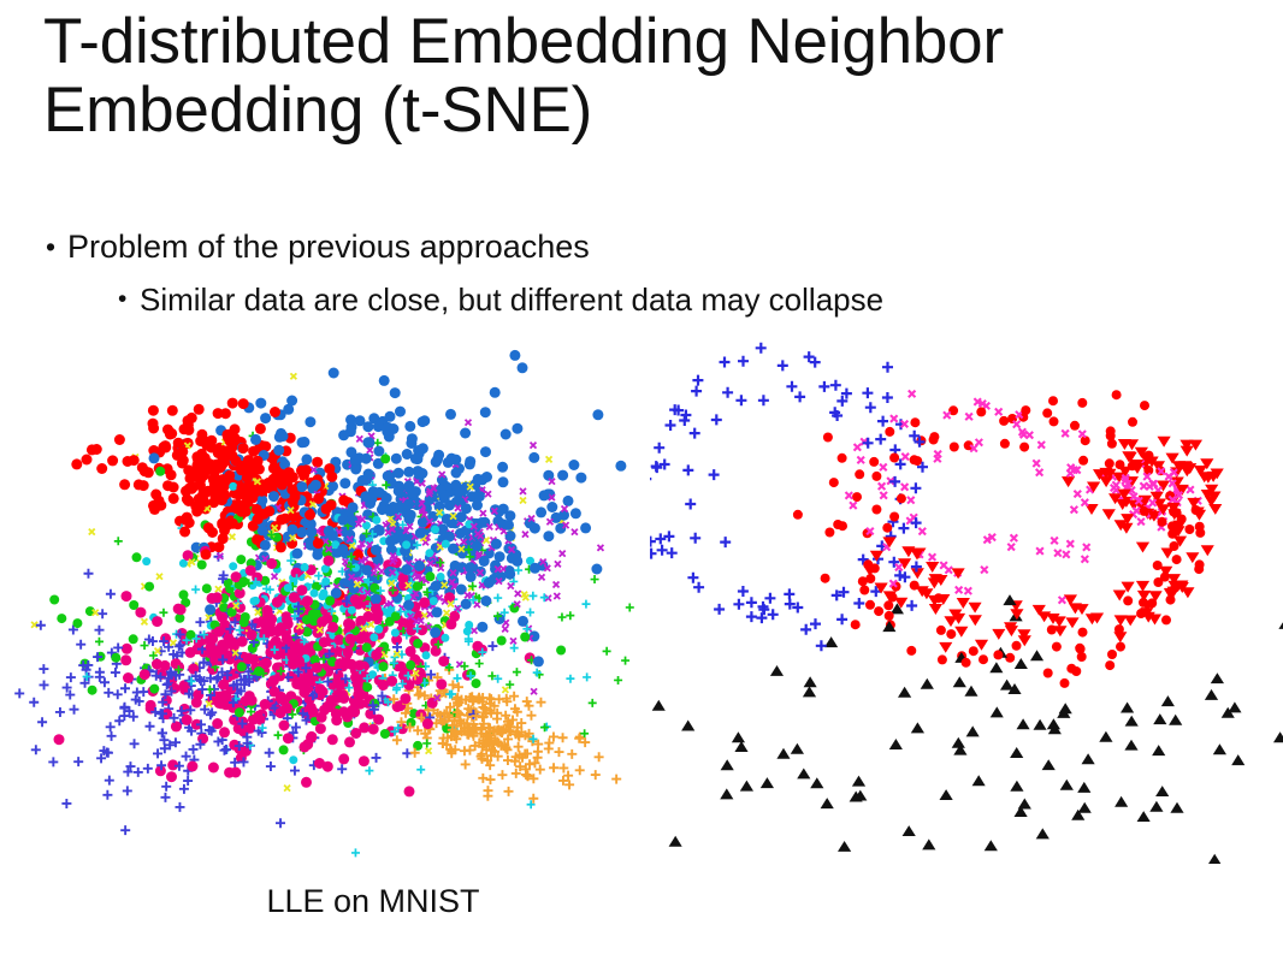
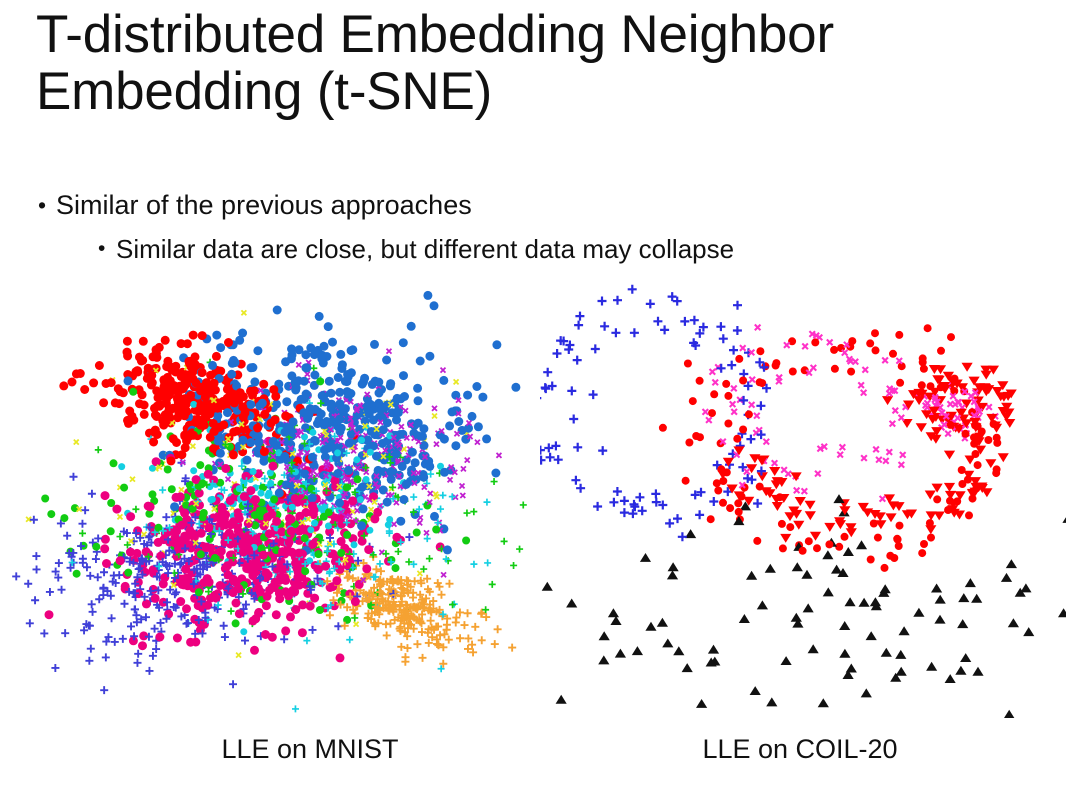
  T-distributed Embedding Neighbor Embedding (t-SNE)
  •
- Problem of the previous approaches
+ Similar of the previous approaches
  •
  Similar data are close, but different data may collapse
  LLE on MNIST
+ LLE on COIL-20
